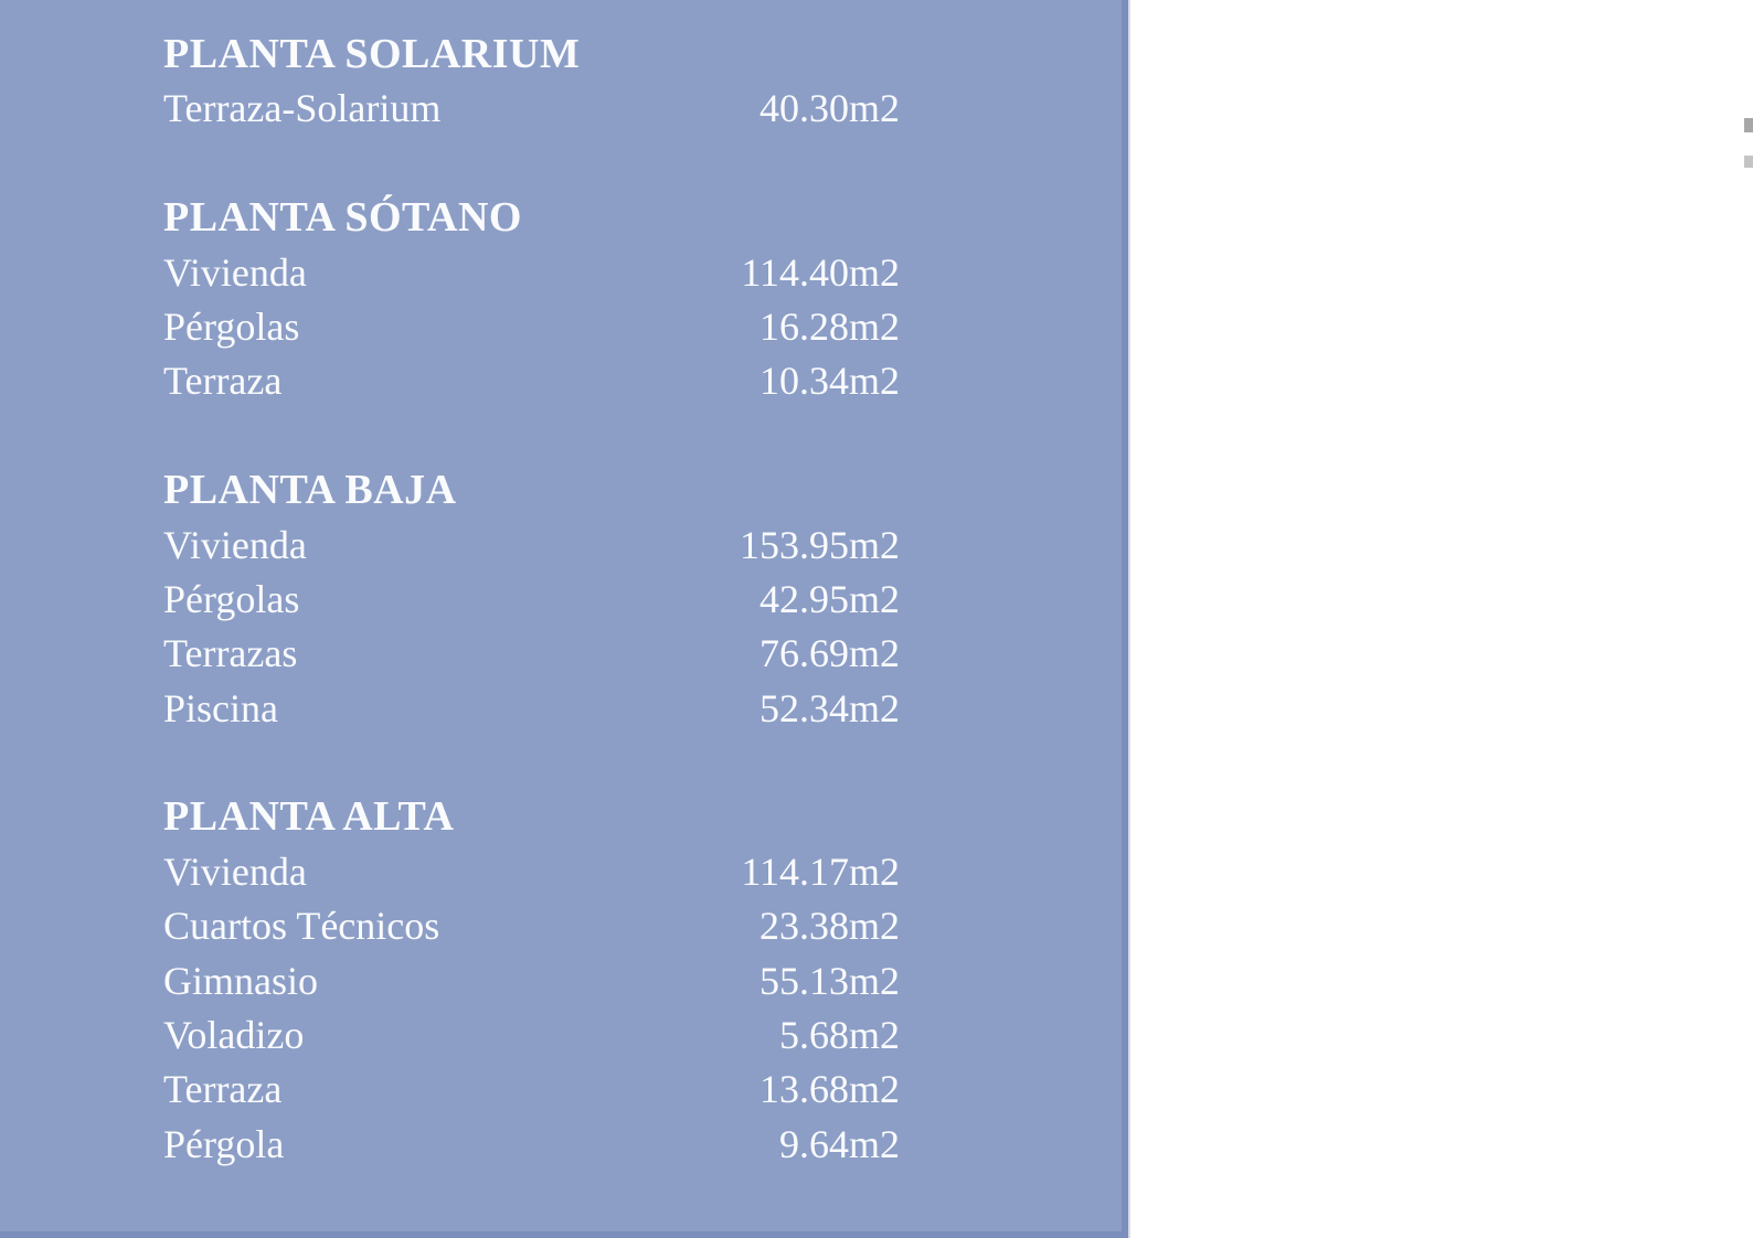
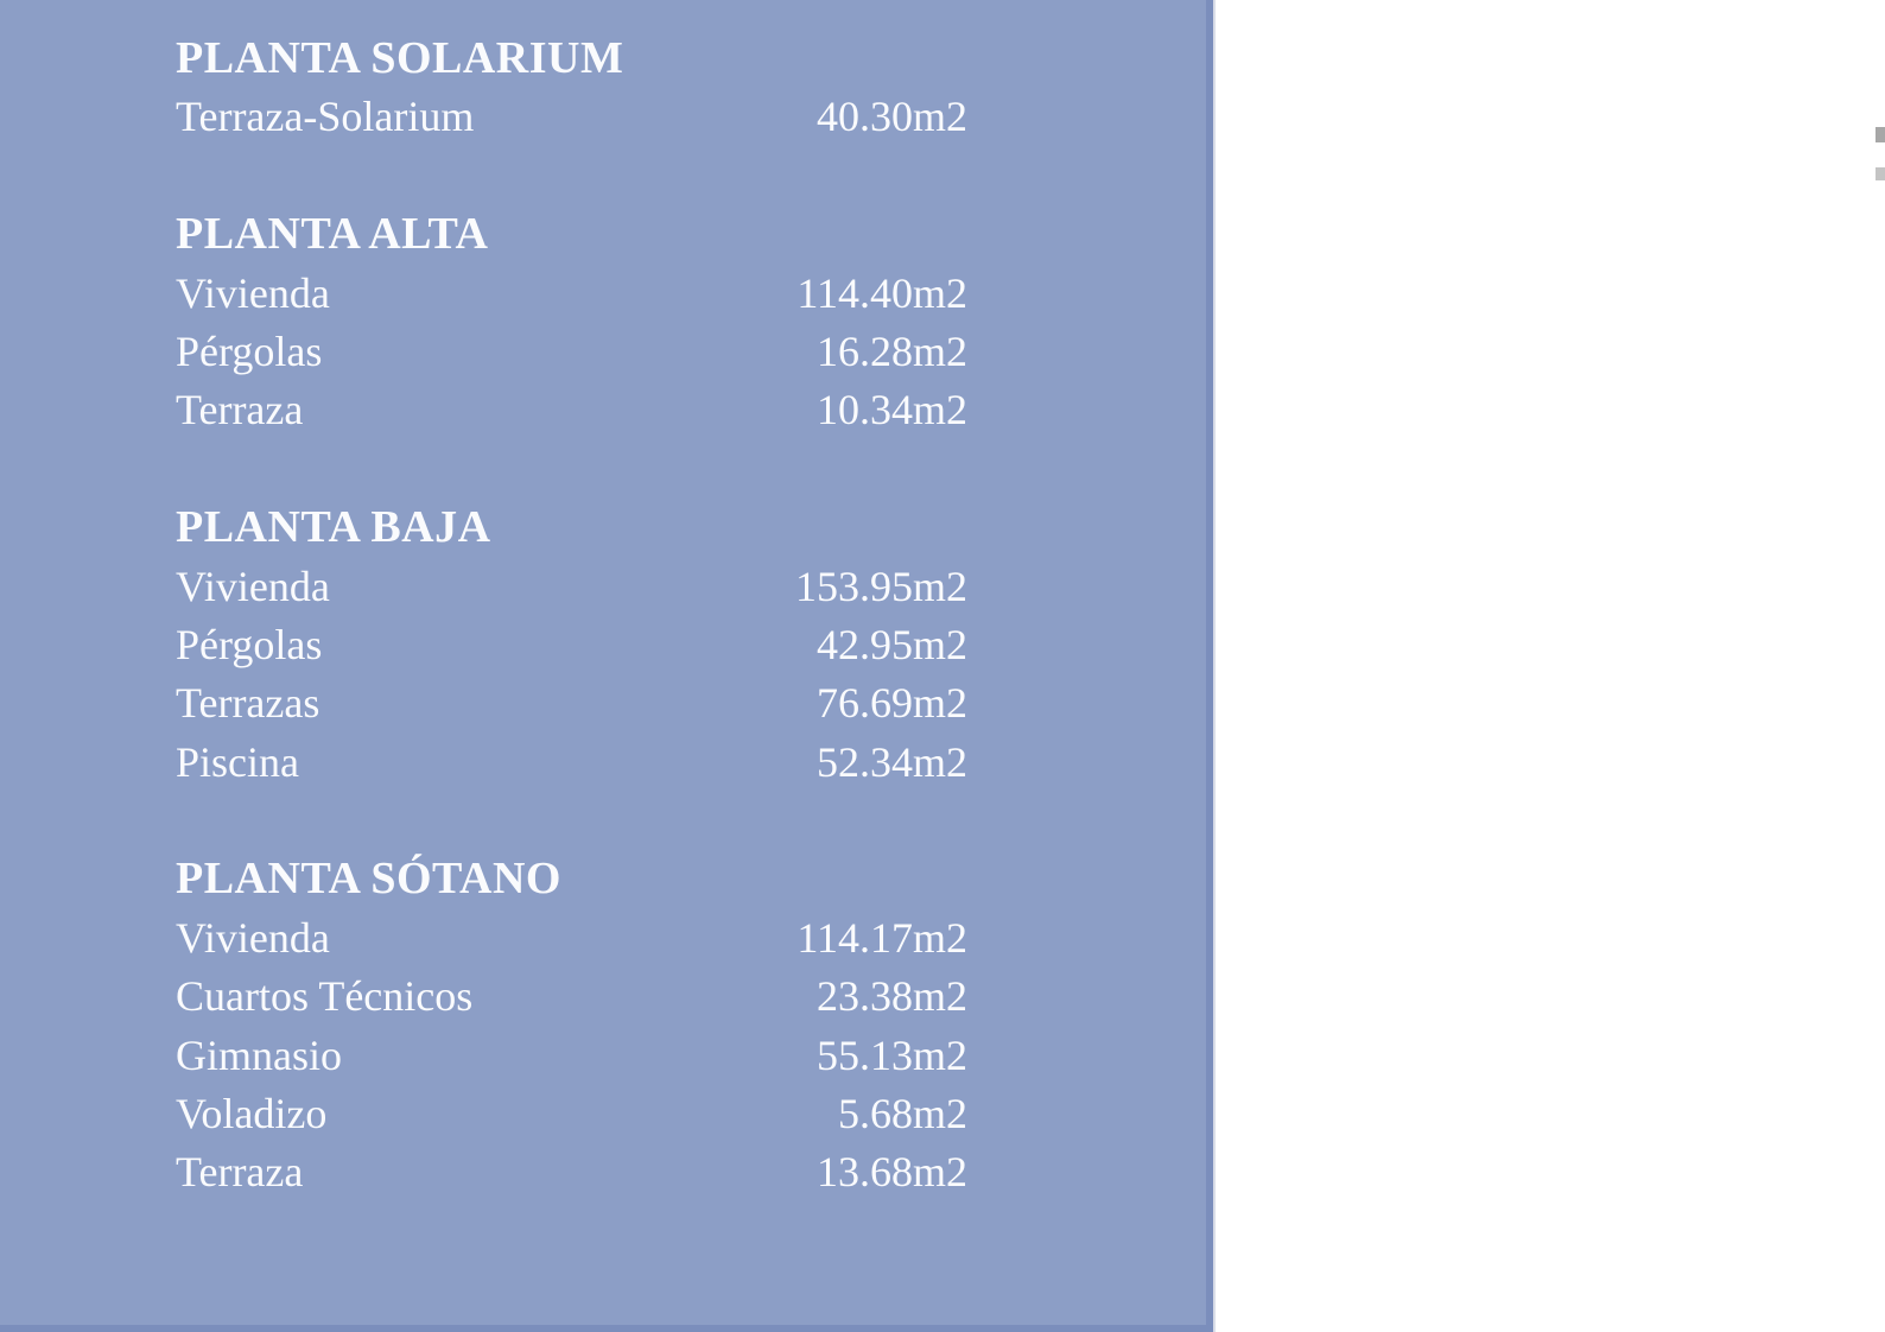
  PLANTA SOLARIUM
  Terraza-Solarium
  40.30m2
- PLANTA SÓTANO
+ PLANTA ALTA
  Vivienda
  114.40m2
  Pérgolas
  16.28m2
  Terraza
  10.34m2
  PLANTA BAJA
  Vivienda
  153.95m2
  Pérgolas
  42.95m2
  Terrazas
  76.69m2
  Piscina
  52.34m2
- PLANTA ALTA
+ PLANTA SÓTANO
  Vivienda
  114.17m2
  Cuartos Técnicos
  23.38m2
  Gimnasio
  55.13m2
  Voladizo
  5.68m2
  Terraza
  13.68m2
- Pérgola
- 9.64m2
